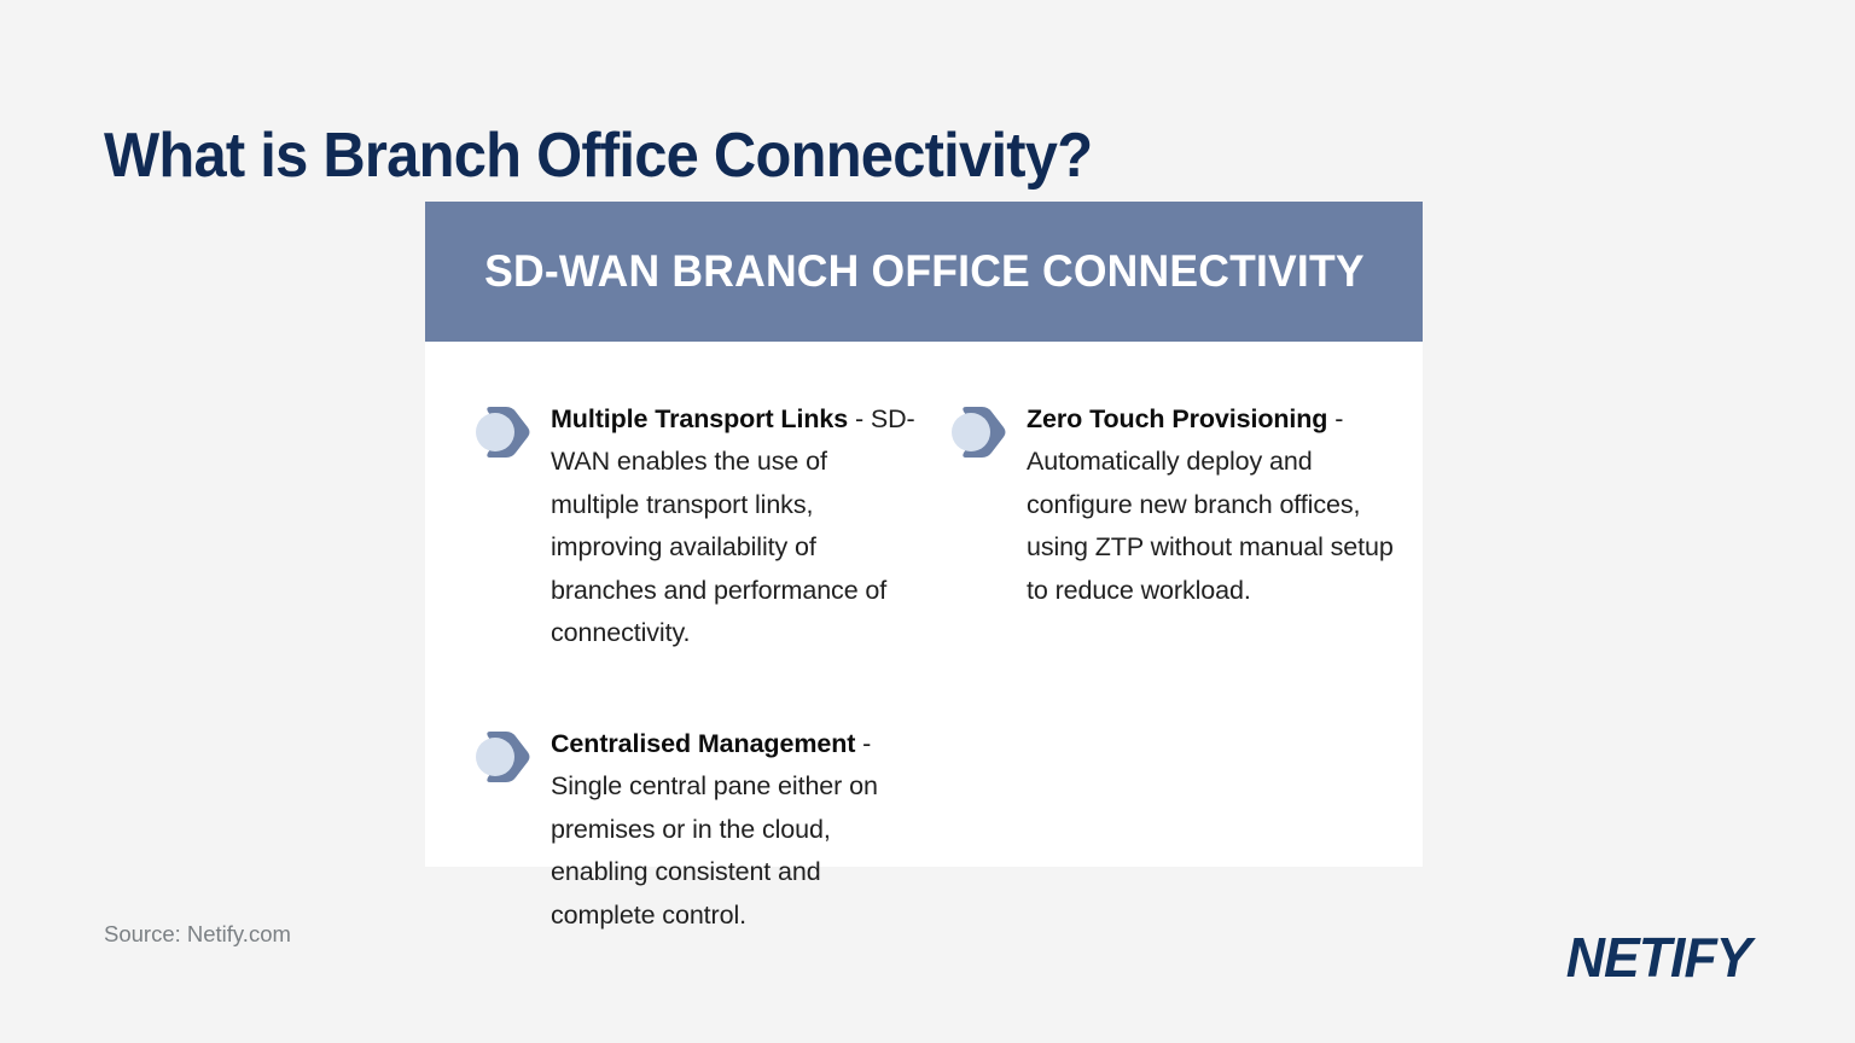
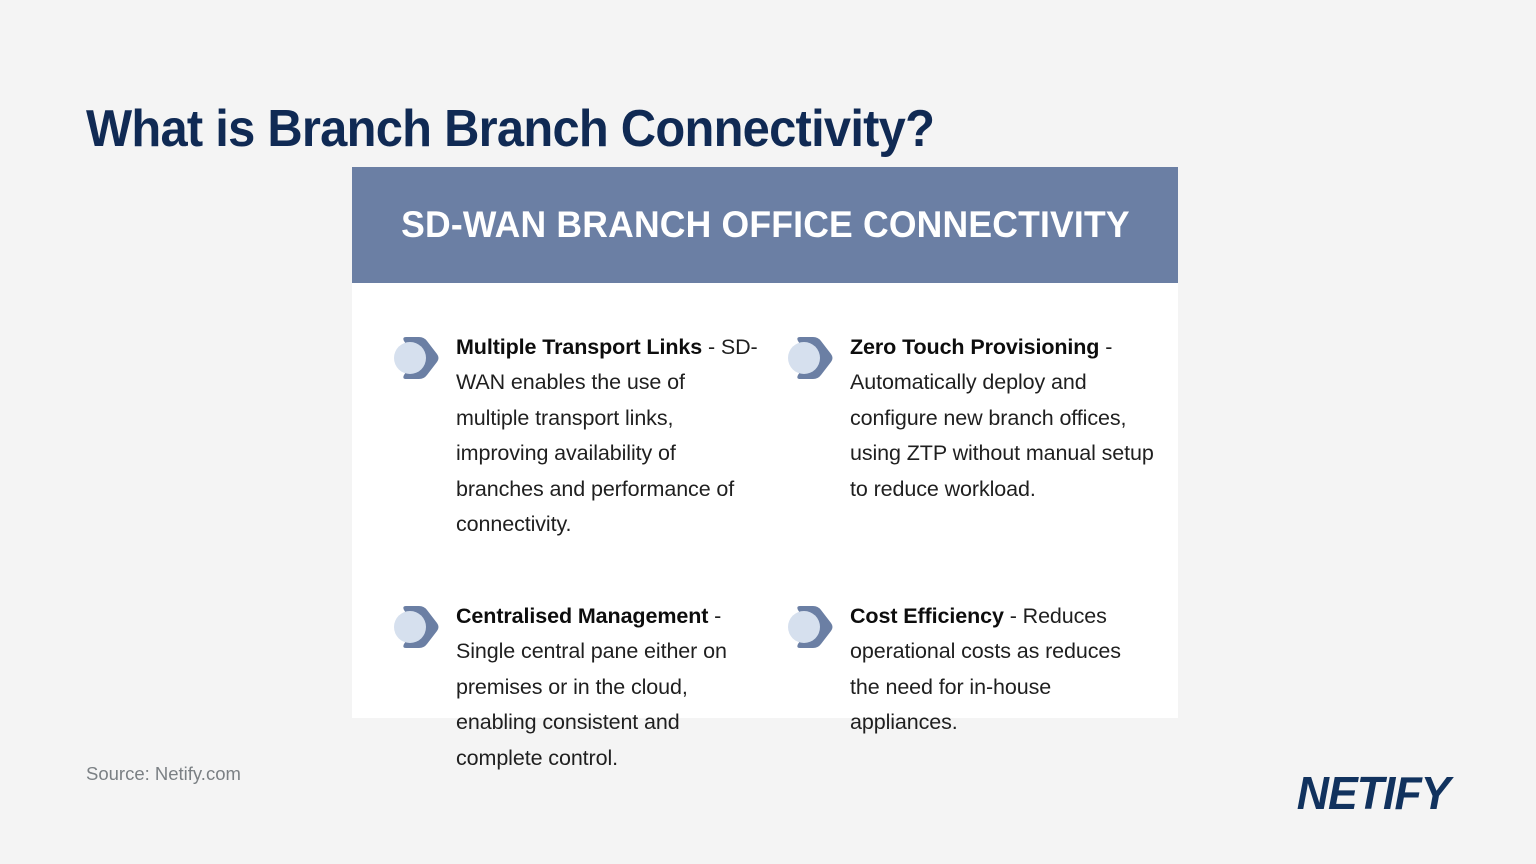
- What is Branch Office Connectivity?
+ What is Branch Branch Connectivity?
  SD-WAN BRANCH OFFICE CONNECTIVITY
  Multiple Transport Links - SD-WAN enables the use of multiple transport links, improving availability of branches and performance of connectivity.
  Zero Touch Provisioning - Automatically deploy and configure new branch offices, using ZTP without manual setup to reduce workload.
  Centralised Management - Single central pane either on premises or in the cloud, enabling consistent and complete control.
+ Cost Efficiency - Reduces operational costs as reduces the need for in-house appliances.
  Source: Netify.com
  NETIFY
